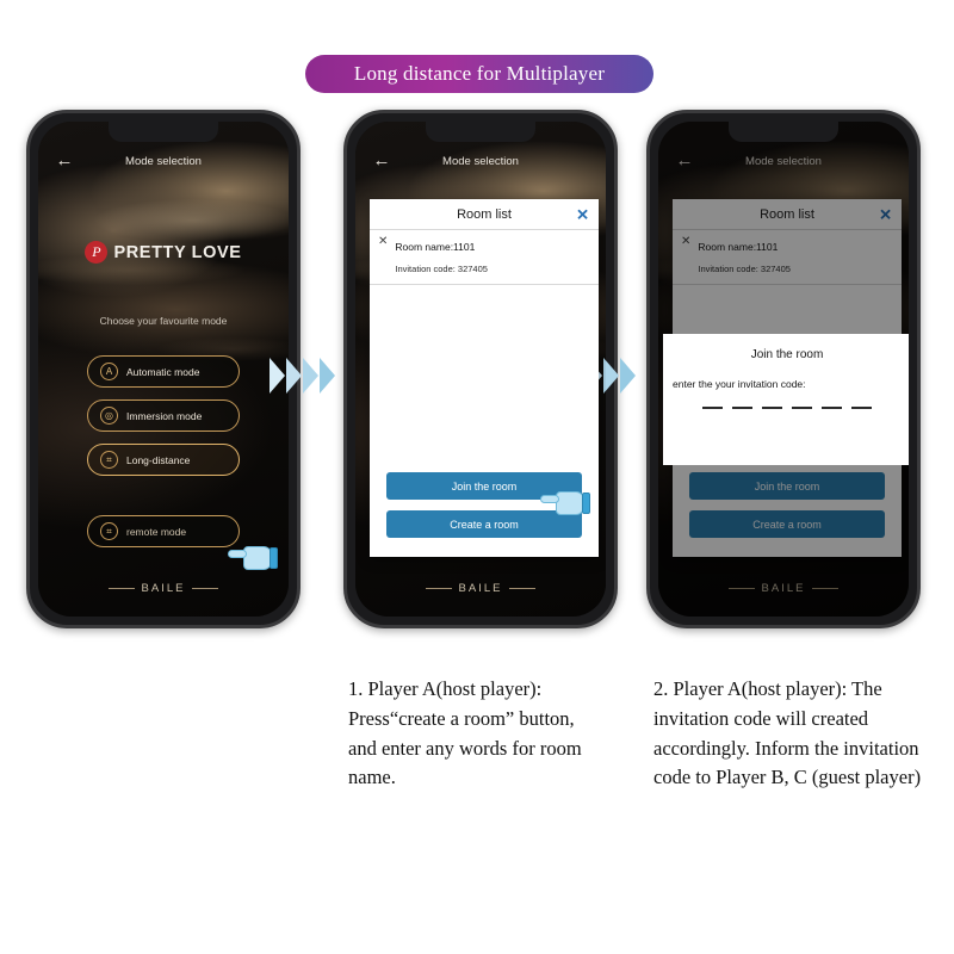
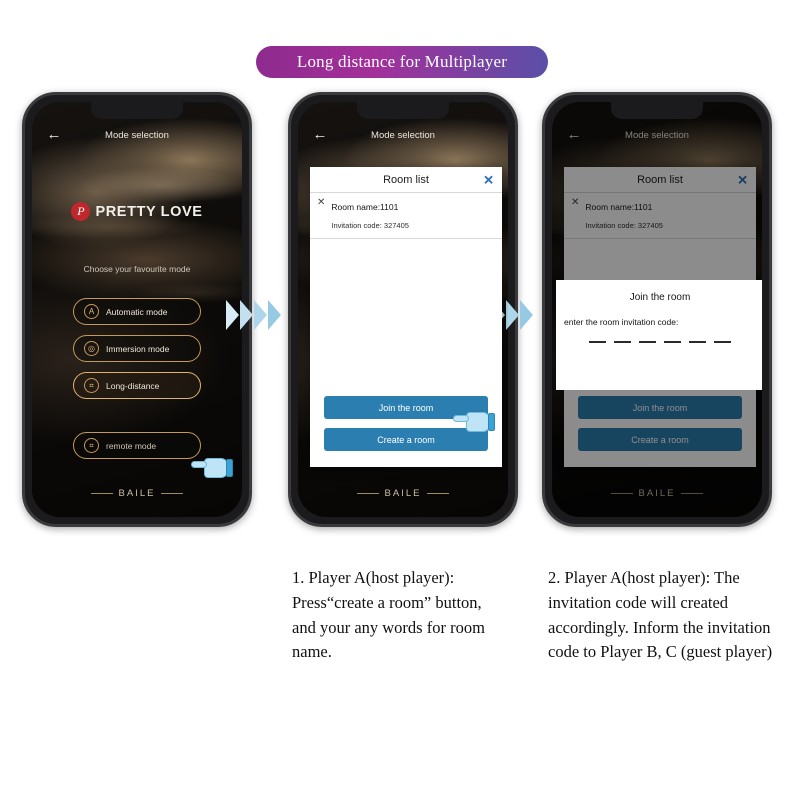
  Long distance for Multiplayer
  ←
  Mode selection
  P
  PRETTY LOVE
  Choose your favourite mode
  A
  Automatic mode
  ◎
  Immersion mode
  ⌗
  Long-distance
  ⌗
  remote mode
  BAILE
  ←
  Mode selection
  BAILE
  Room list
  ✕
  ✕
  Room name:1101
  Invitation code: 327405
  Join the room
  Create a room
  ←
  Mode selection
  BAILE
  Room list
  ✕
  ✕
  Room name:1101
  Invitation code: 327405
  Join the room
  Create a room
  Join the room
- enter the your invitation code:
+ enter the room invitation code:
- 1. Player A(host player): Press“create a room” button, and enter any words for room name.
+ 1. Player A(host player): Press“create a room” button, and your any words for room name.
  2. Player A(host player): The invitation code will created accordingly. Inform the invitation code to Player B, C (guest player)
